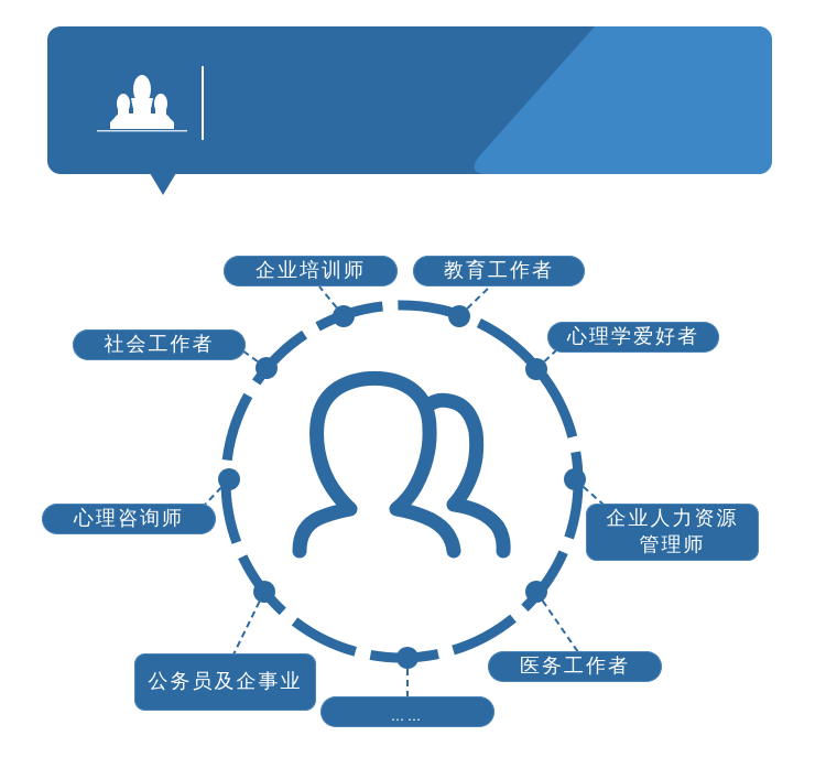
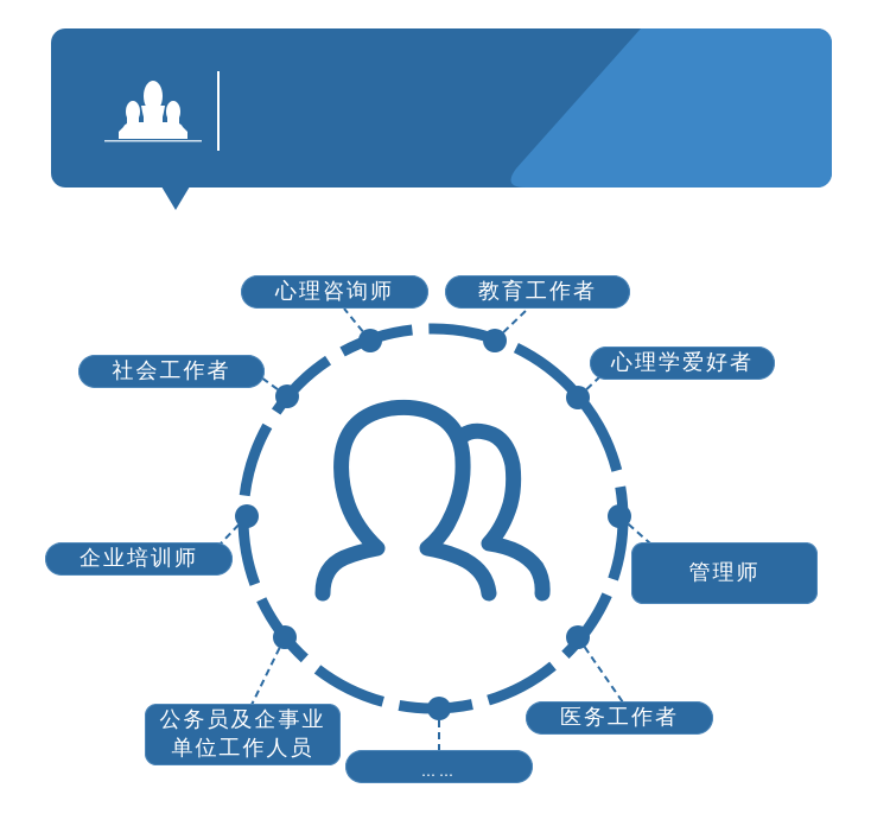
- 企业培训师
+ 心理咨询师
  教育工作者
  社会工作者
  心理学爱好者
- 心理咨询师
+ 企业培训师
- 企业人力资源
  管理师
  公务员及企事业
+ 单位工作人员
  医务工作者
  ……
